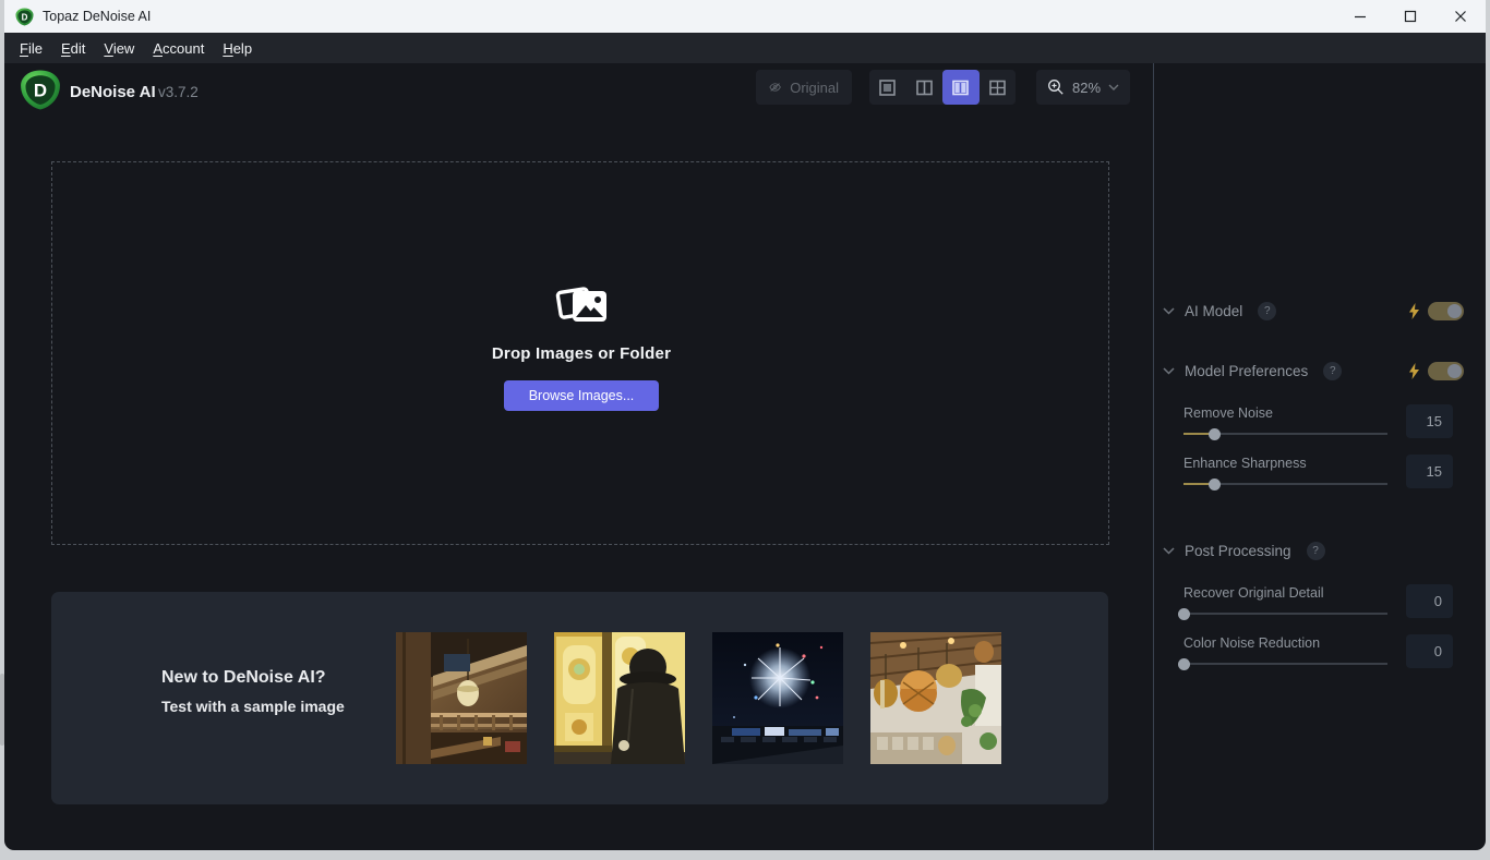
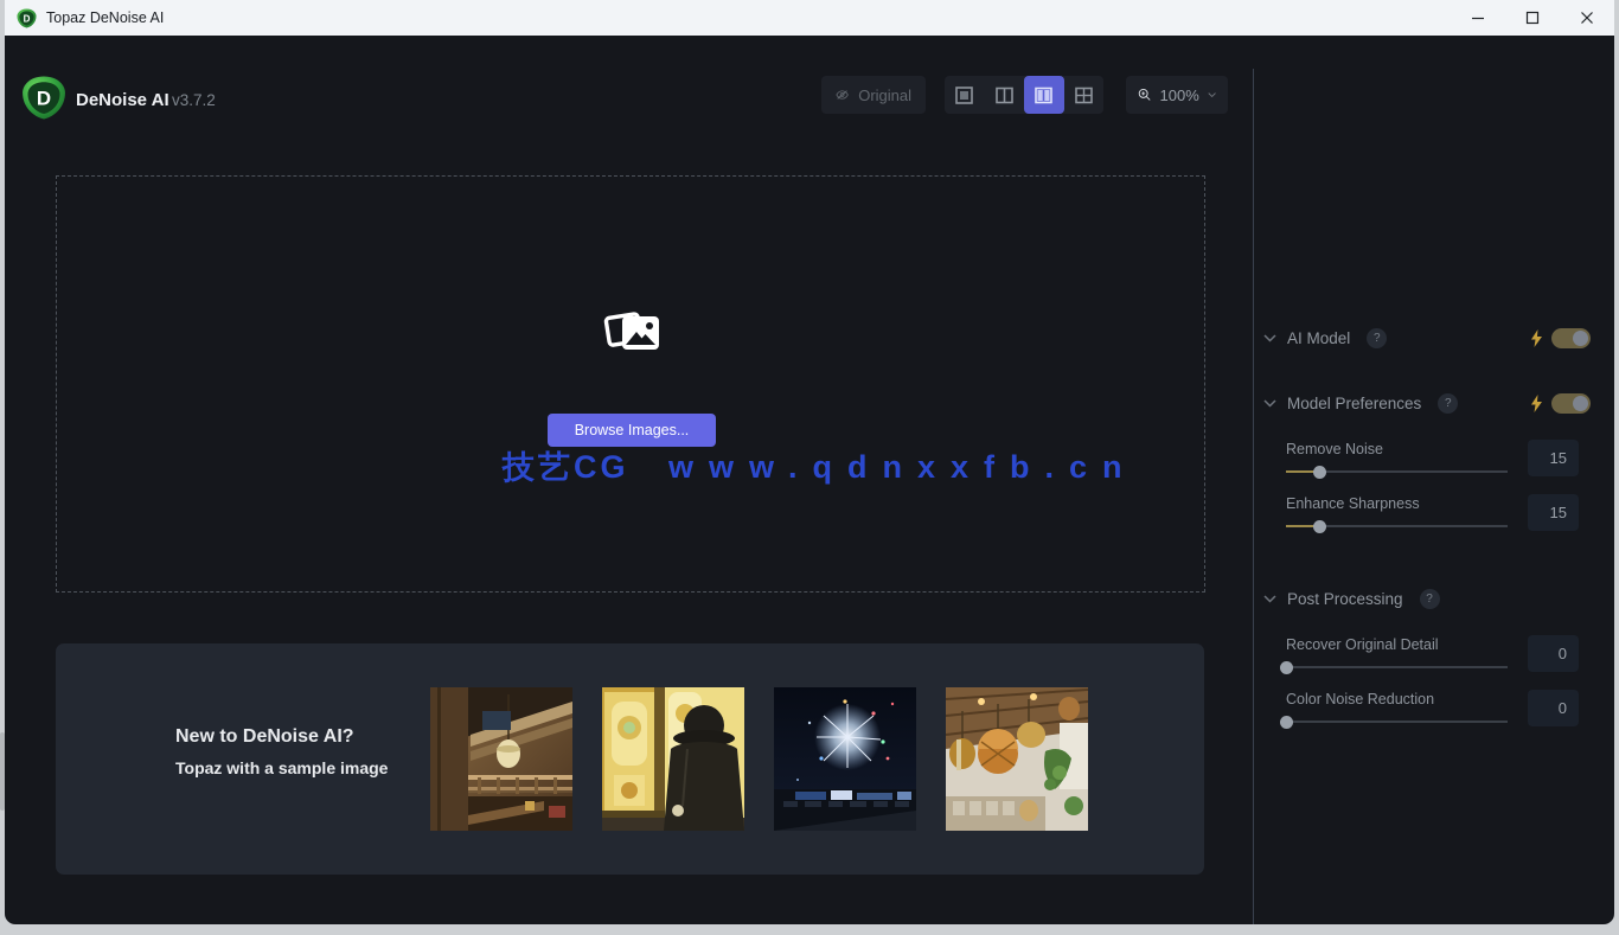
  D
  Topaz DeNoise AI
- File
- Edit
- View
- Account
- Help
  D
  DeNoise AI
  v3.7.2
  Original
- 82%
+ 100%
- Drop Images or Folder
  Browse Images...
+ 技艺CG www.qdnxxfb.cn
  New to DeNoise AI?
- Test with a sample image
+ Topaz with a sample image
  AI Model
  ?
  Model Preferences
  ?
  Remove Noise
  15
  Enhance Sharpness
  15
  Post Processing
  ?
  Recover Original Detail
  0
  Color Noise Reduction
  0
